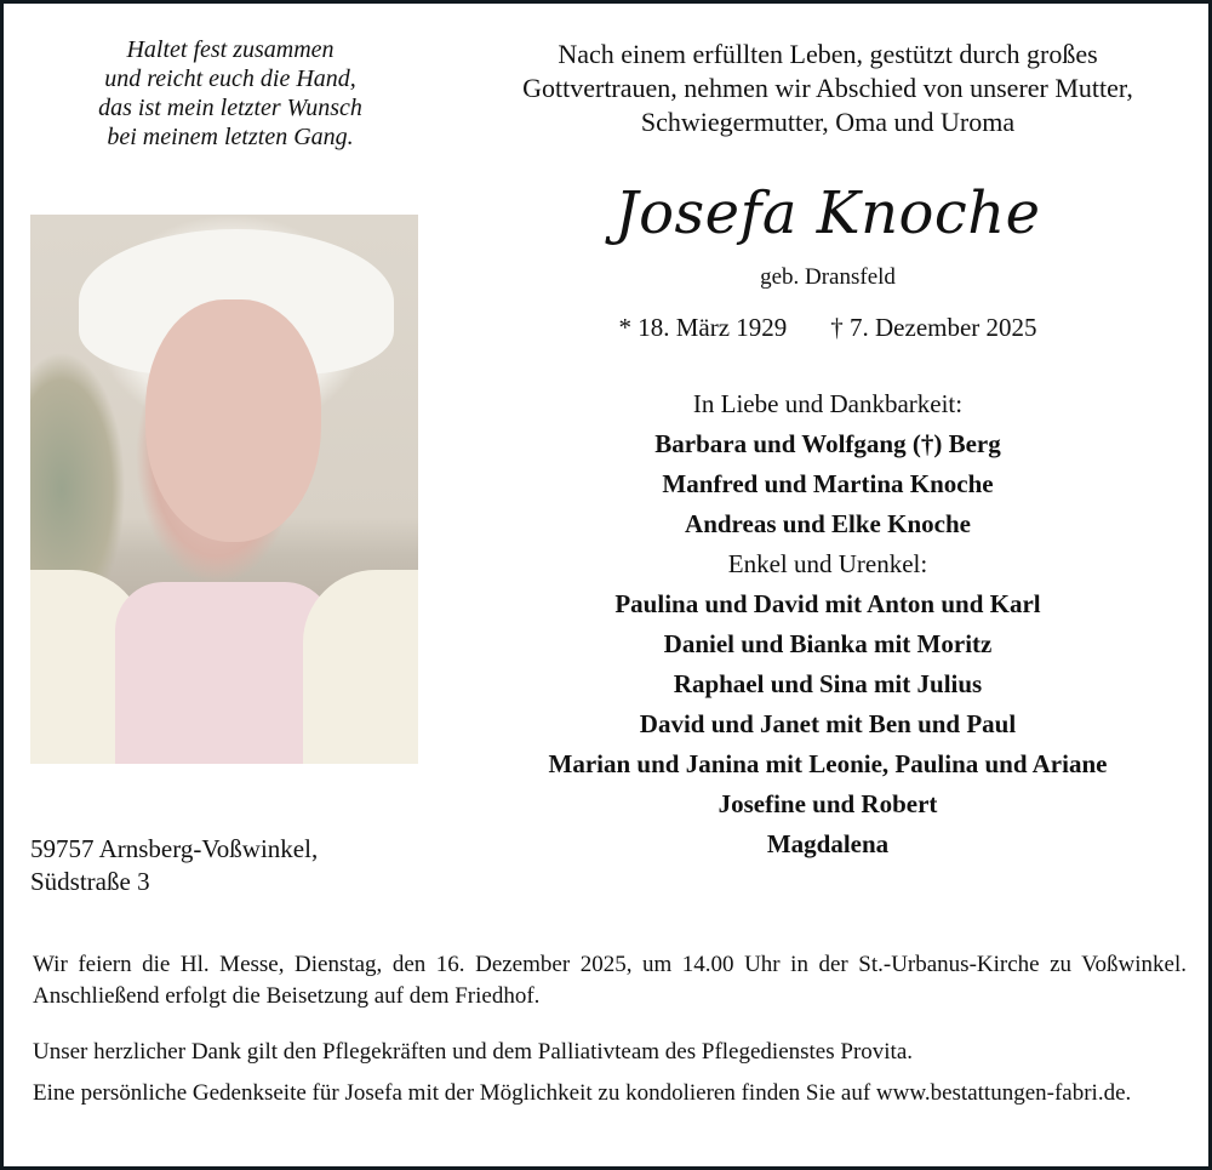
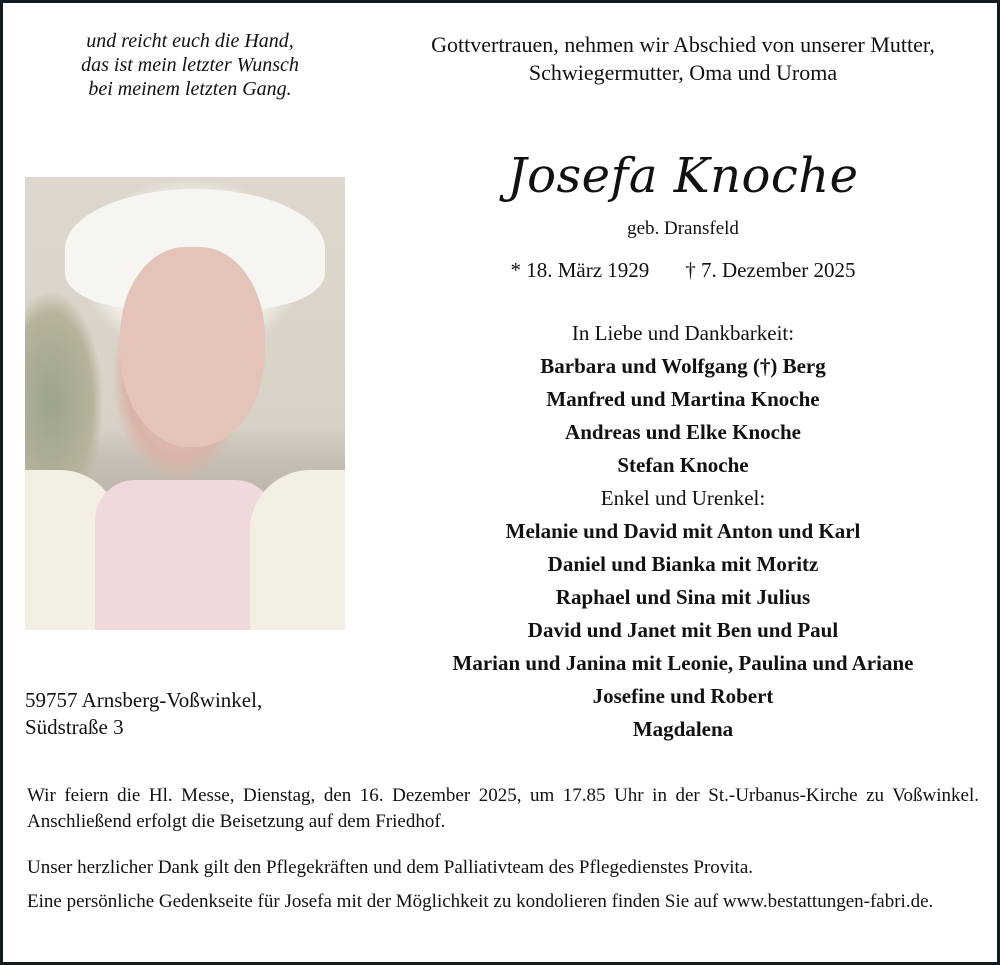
- Haltet fest zusammen
  und reicht euch die Hand,
  das ist mein letzter Wunsch
  bei meinem letzten Gang.
- Nach einem erfüllten Leben, gestützt durch großes
  Gottvertrauen, nehmen wir Abschied von unserer Mutter,
  Schwiegermutter, Oma und Uroma
  Josefa Knoche
  geb. Dransfeld
  * 18. März 1929 † 7. Dezember 2025
  In Liebe und Dankbarkeit:
  Barbara und Wolfgang (†) Berg
  Manfred und Martina Knoche
  Andreas und Elke Knoche
+ Stefan Knoche
  Enkel und Urenkel:
- Paulina und David mit Anton und Karl
+ Melanie und David mit Anton und Karl
  Daniel und Bianka mit Moritz
  Raphael und Sina mit Julius
  David und Janet mit Ben und Paul
  Marian und Janina mit Leonie, Paulina und Ariane
  Josefine und Robert
  Magdalena
  59757 Arnsberg-Voßwinkel,
  Südstraße 3
- Wir feiern die Hl. Messe, Dienstag, den 16. Dezember 2025, um 14.00 Uhr in der St.-Urbanus-Kirche zu Voßwinkel. Anschließend erfolgt die Beisetzung auf dem Friedhof.
+ Wir feiern die Hl. Messe, Dienstag, den 16. Dezember 2025, um 17.85 Uhr in der St.-Urbanus-Kirche zu Voßwinkel. Anschließend erfolgt die Beisetzung auf dem Friedhof.
  Unser herzlicher Dank gilt den Pflegekräften und dem Palliativteam des Pflegedienstes Provita.
  Eine persönliche Gedenkseite für Josefa mit der Möglichkeit zu kondolieren finden Sie auf www.bestattungen-fabri.de.
